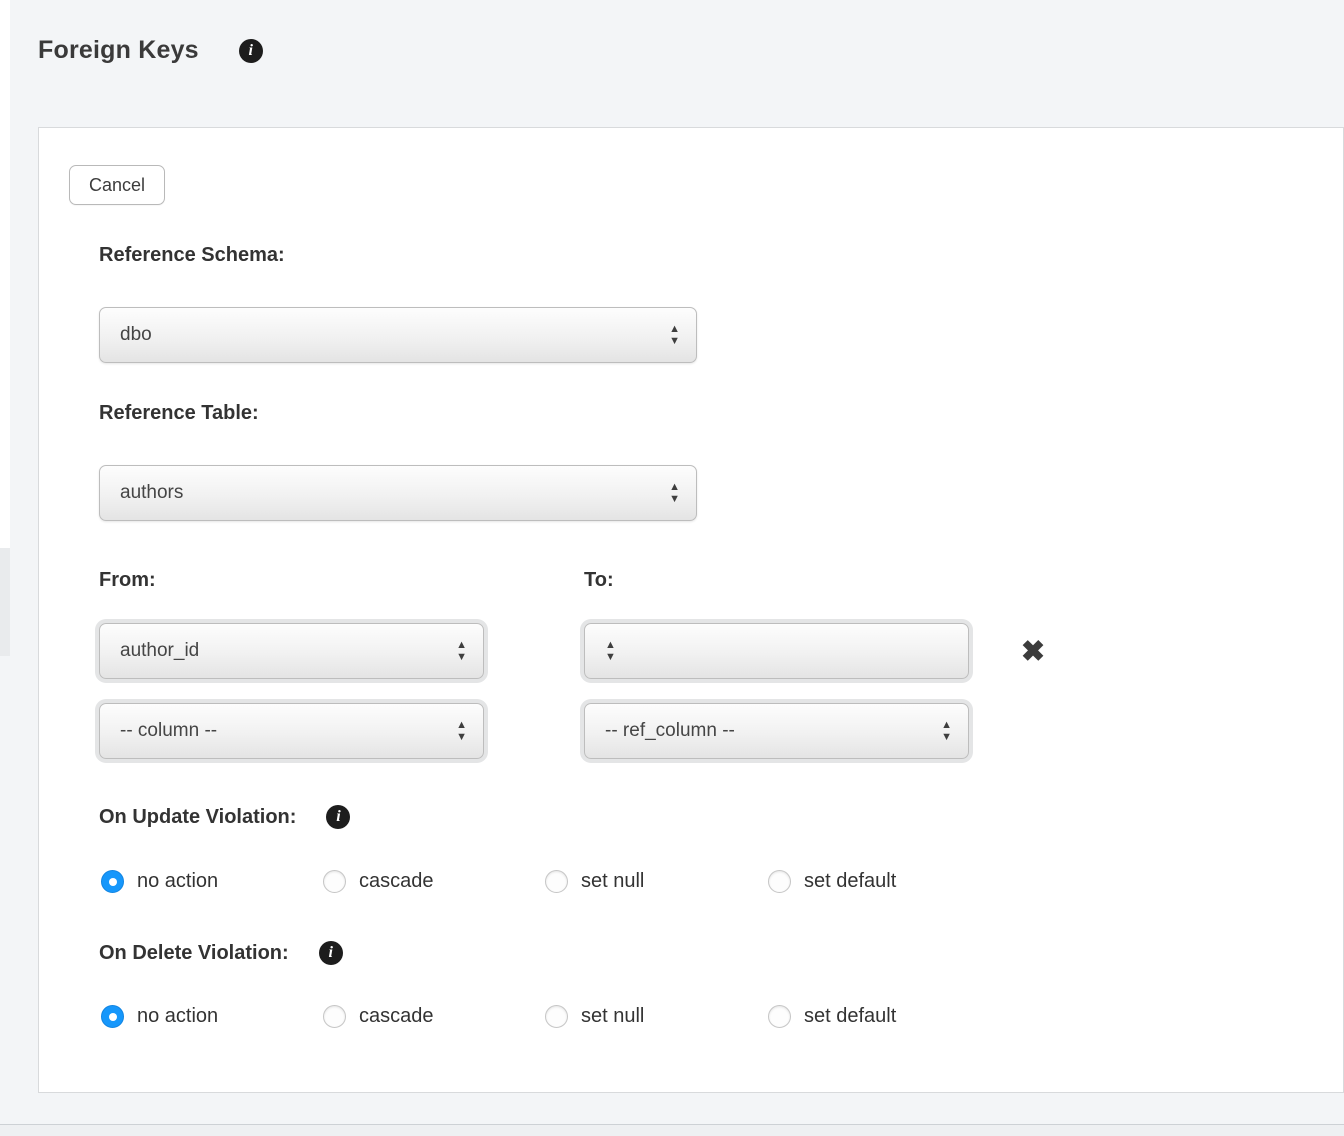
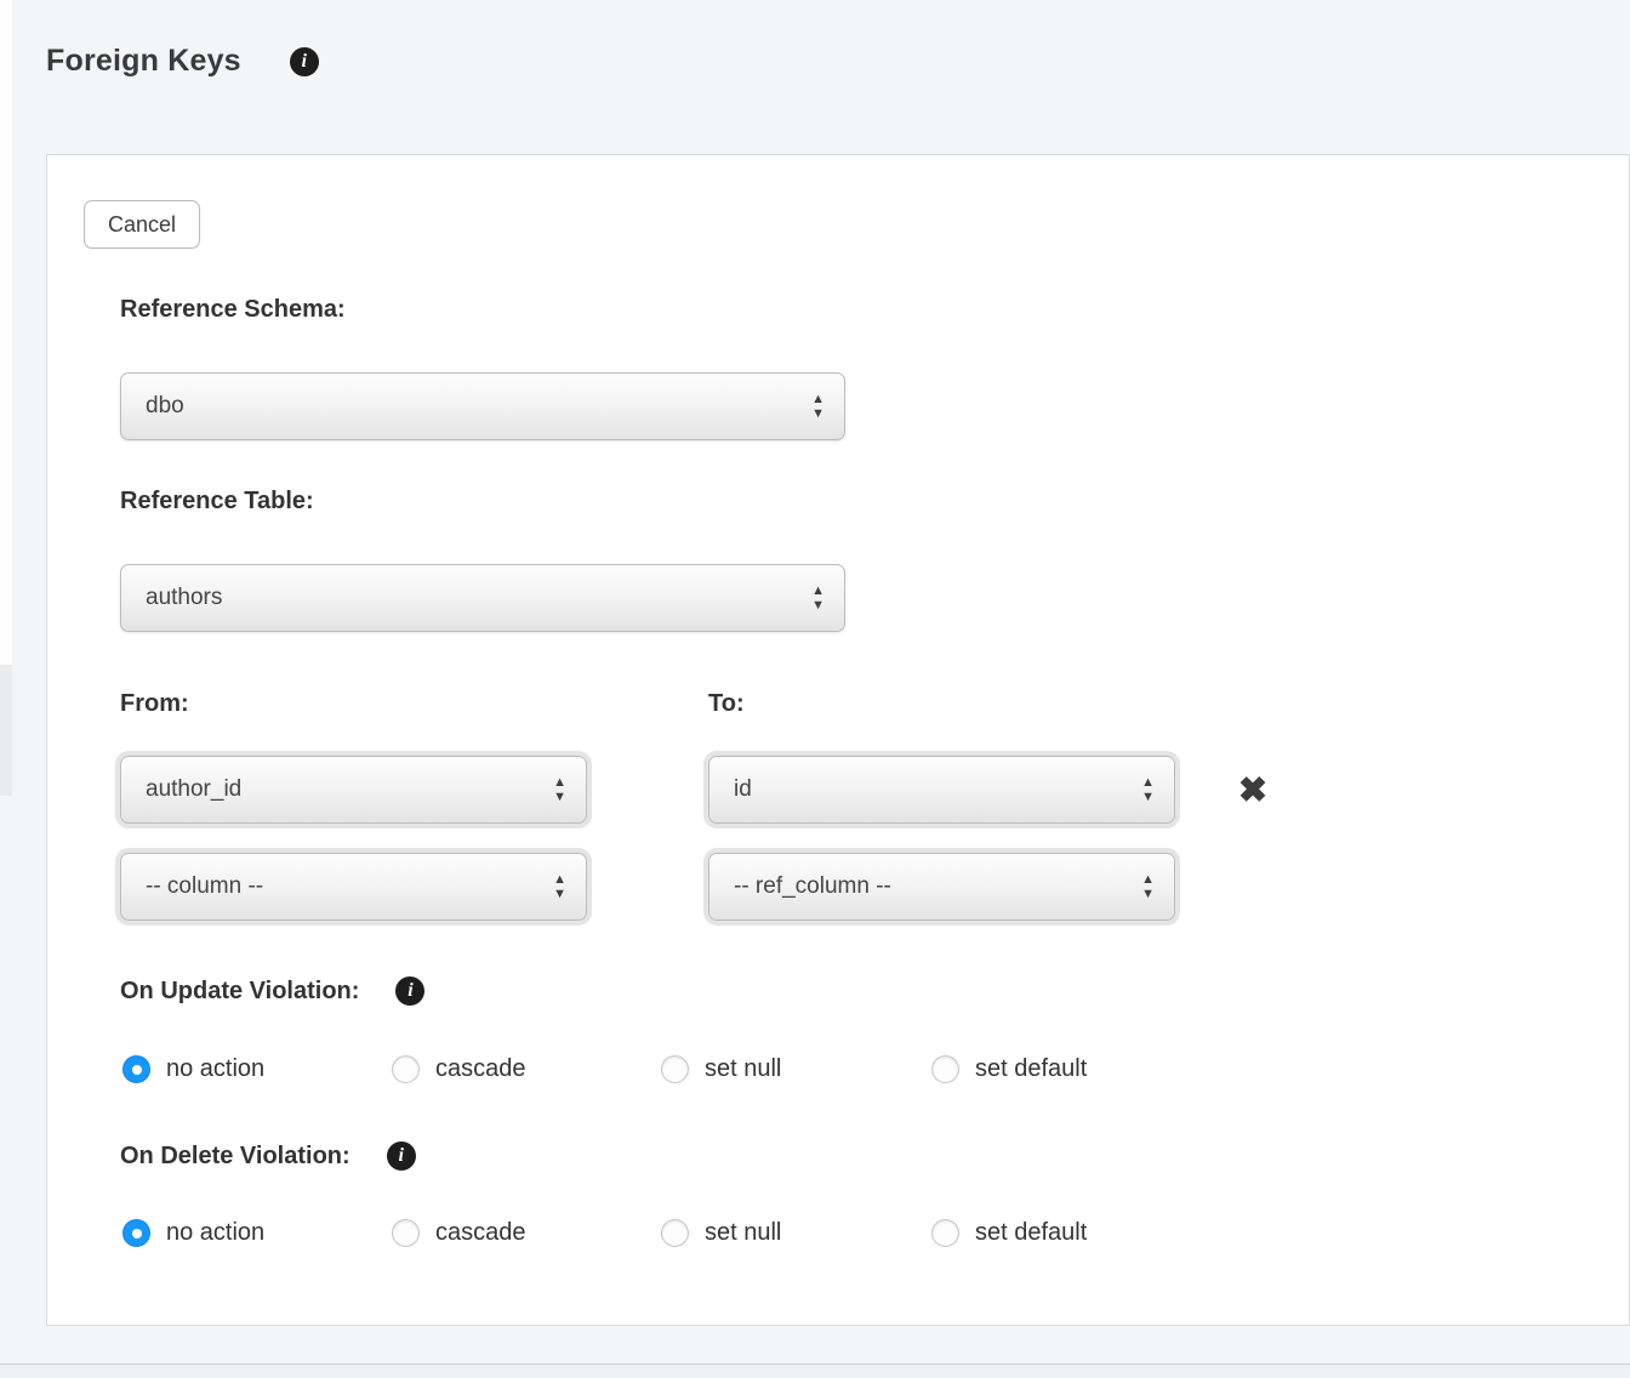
  Foreign Keys
  i
  Cancel
  Reference Schema:
  dbo
  ▲
  ▼
  Reference Table:
  authors
  ▲
  ▼
  From:
  To:
  author_id
  ▲
  ▼
+ id
  ▲
  ▼
  ✖
  -- column --
  ▲
  ▼
  -- ref_column --
  ▲
  ▼
  On Update Violation:
  i
  no action
  cascade
  set null
  set default
  On Delete Violation:
  i
  no action
  cascade
  set null
  set default
